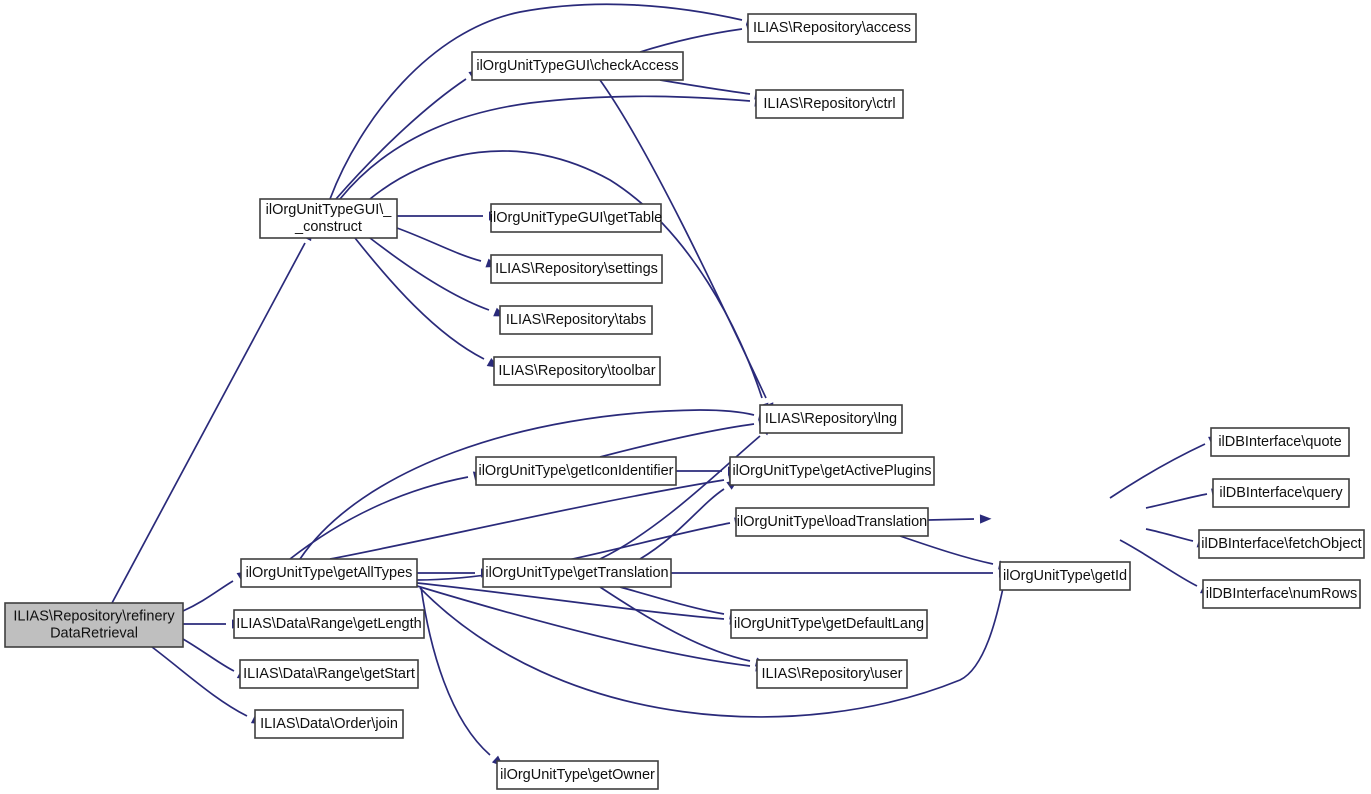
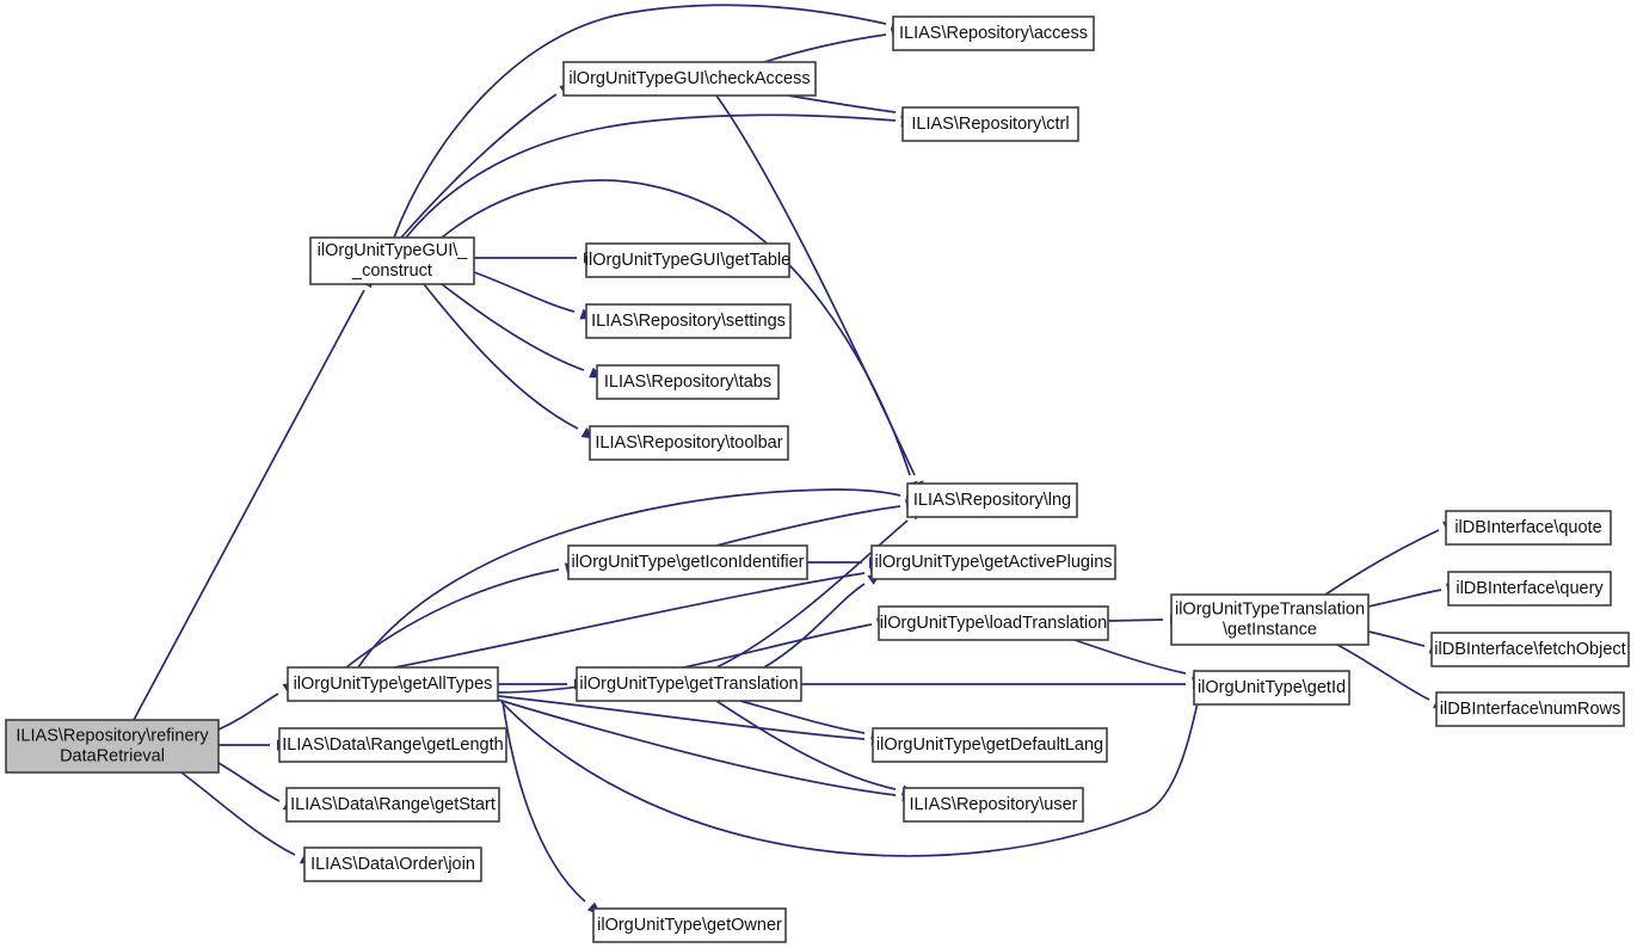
  ILIAS\Repository\refinery
  DataRetrieval
  ilOrgUnitTypeGUI\_
  _construct
  ilOrgUnitTypeGUI\checkAccess
  ILIAS\Repository\access
  ILIAS\Repository\ctrl
  ilOrgUnitTypeGUI\getTable
  ILIAS\Repository\settings
  ILIAS\Repository\tabs
  ILIAS\Repository\toolbar
  ILIAS\Repository\lng
  ilOrgUnitType\getIconIdentifier
  ilOrgUnitType\getActivePlugins
  ilOrgUnitType\loadTranslation
  ilOrgUnitType\getAllTypes
  ilOrgUnitType\getTranslation
  ILIAS\Data\Range\getLength
  ILIAS\Data\Range\getStart
  ILIAS\Data\Order\join
  ilOrgUnitType\getDefaultLang
  ILIAS\Repository\user
  ilOrgUnitType\getOwner
+ ilOrgUnitTypeTranslation
+ \getInstance
  ilOrgUnitType\getId
  ilDBInterface\quote
  ilDBInterface\query
  ilDBInterface\fetchObject
  ilDBInterface\numRows
